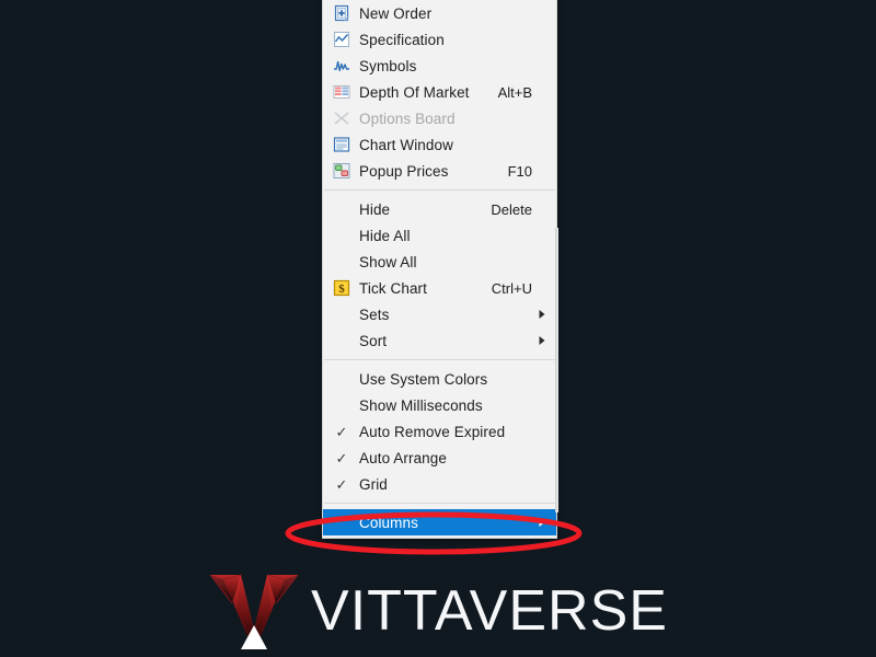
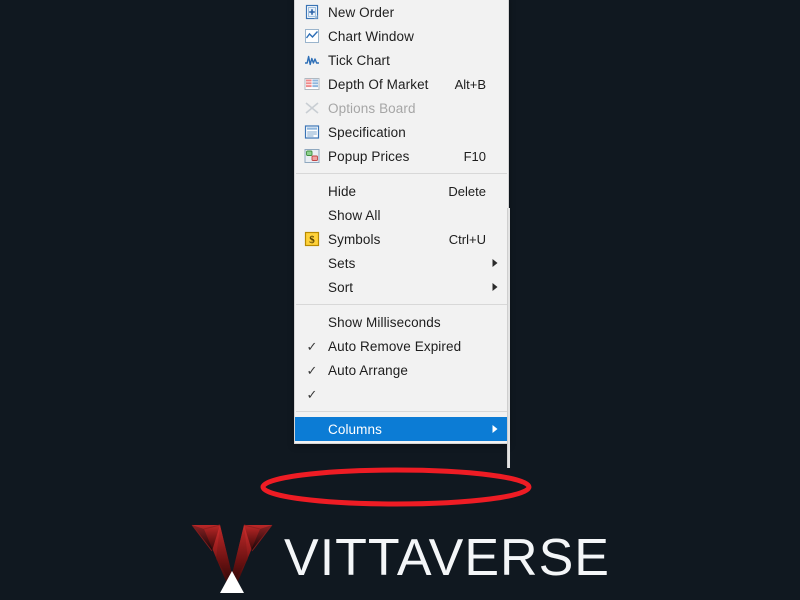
  New Order
- Specification
+ Chart Window
- Symbols
+ Tick Chart
  Depth Of Market
  Alt+B
  Options Board
- Chart Window
+ Specification
  Popup Prices
  F10
  Hide
  Delete
- Hide All
  Show All
  $
- Tick Chart
+ Symbols
  Ctrl+U
  Sets
  Sort
- Use System Colors
  Show Milliseconds
  ✓
  Auto Remove Expired
  ✓
  Auto Arrange
  ✓
- Grid
  Columns
  VITTAVERSE
